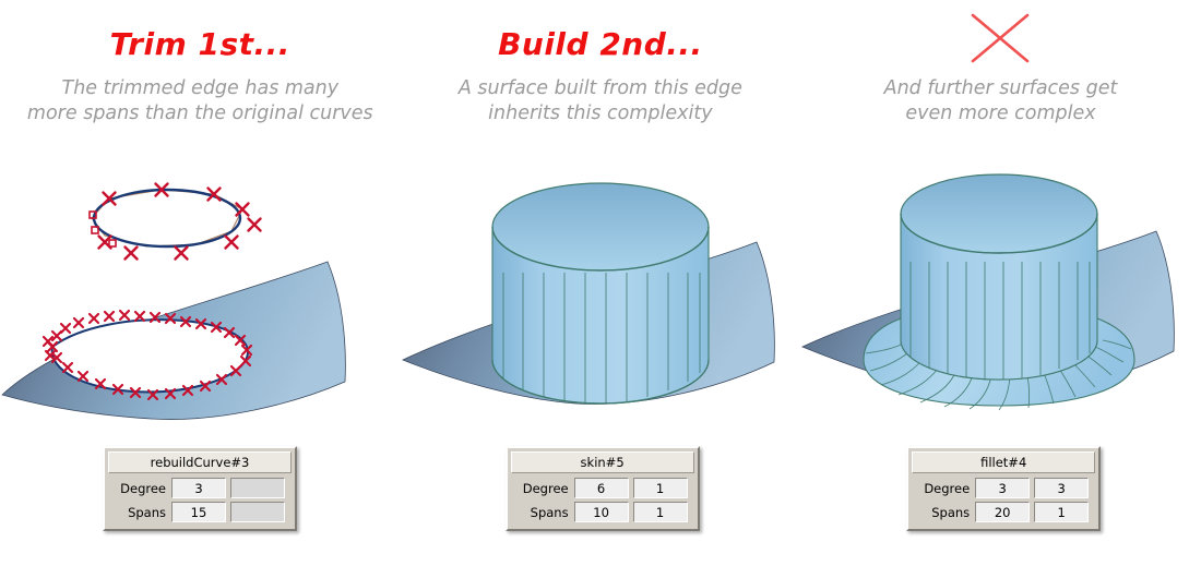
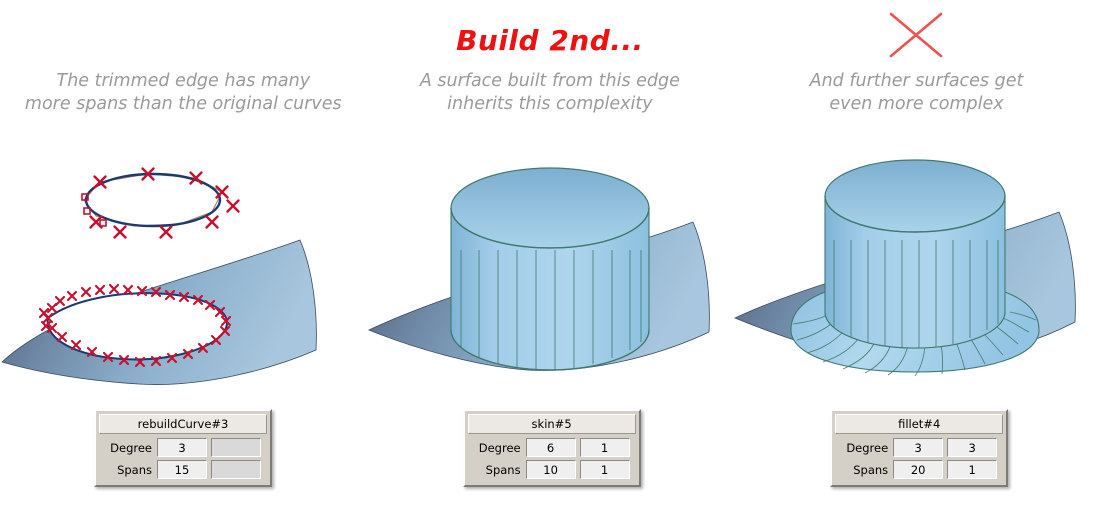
- Trim 1st...
  The trimmed edge has many
  more spans than the original curves
  rebuildCurve#3
  Degree
  3
  Spans
  15
  Build 2nd...
  A surface built from this edge
  inherits this complexity
  skin#5
  Degree
  6
  1
  Spans
  10
  1
  And further surfaces get
  even more complex
  fillet#4
  Degree
  3
  3
  Spans
  20
  1
